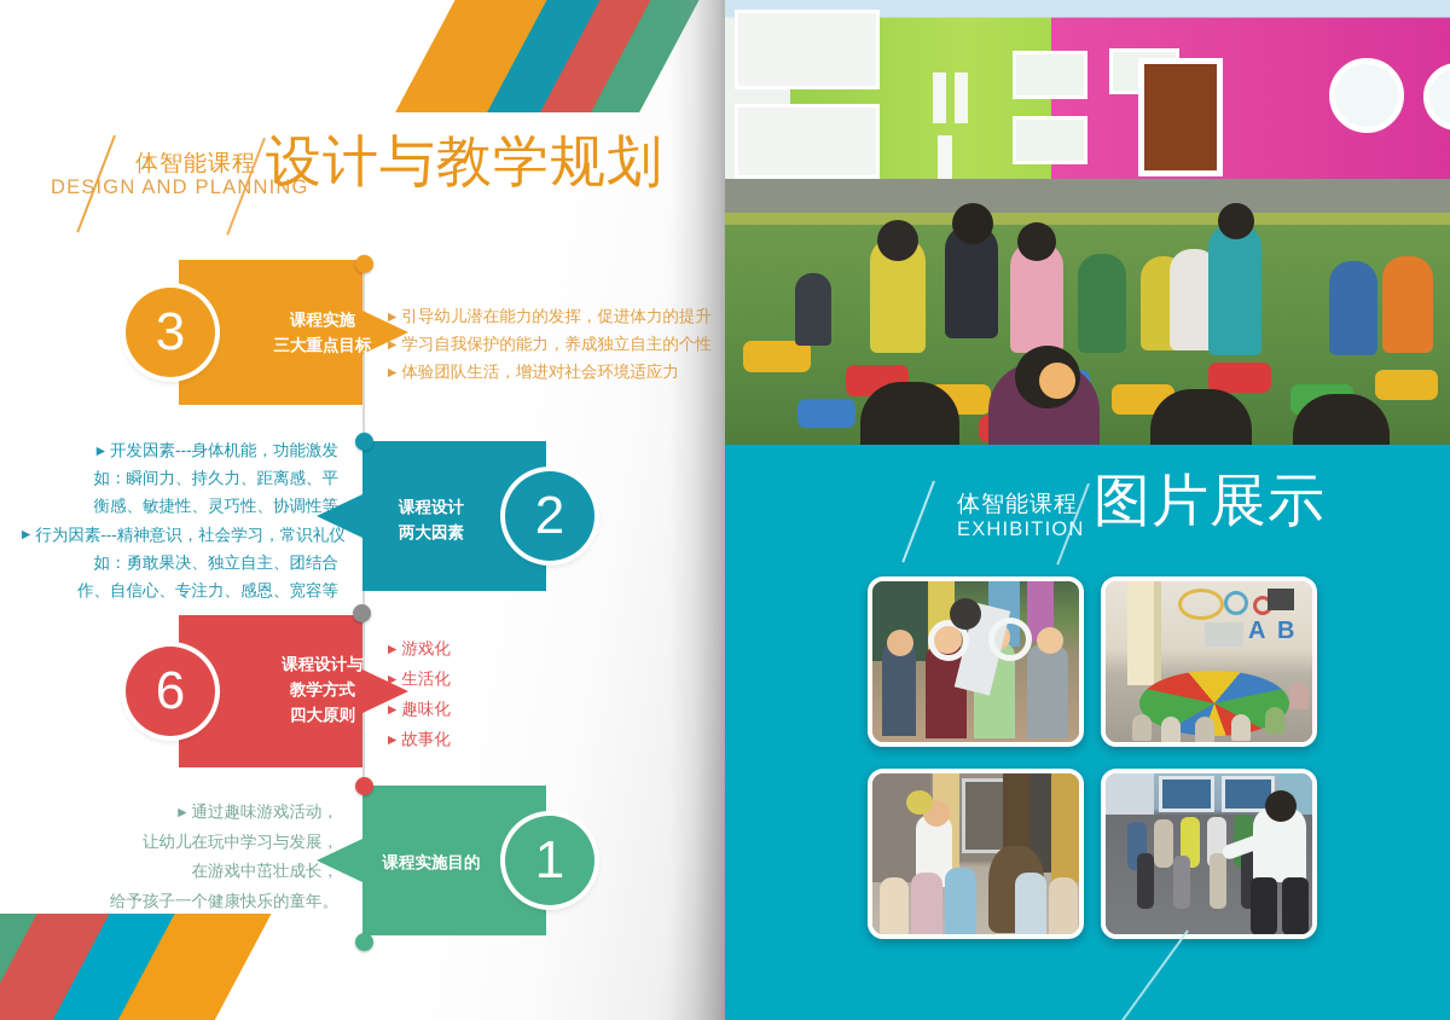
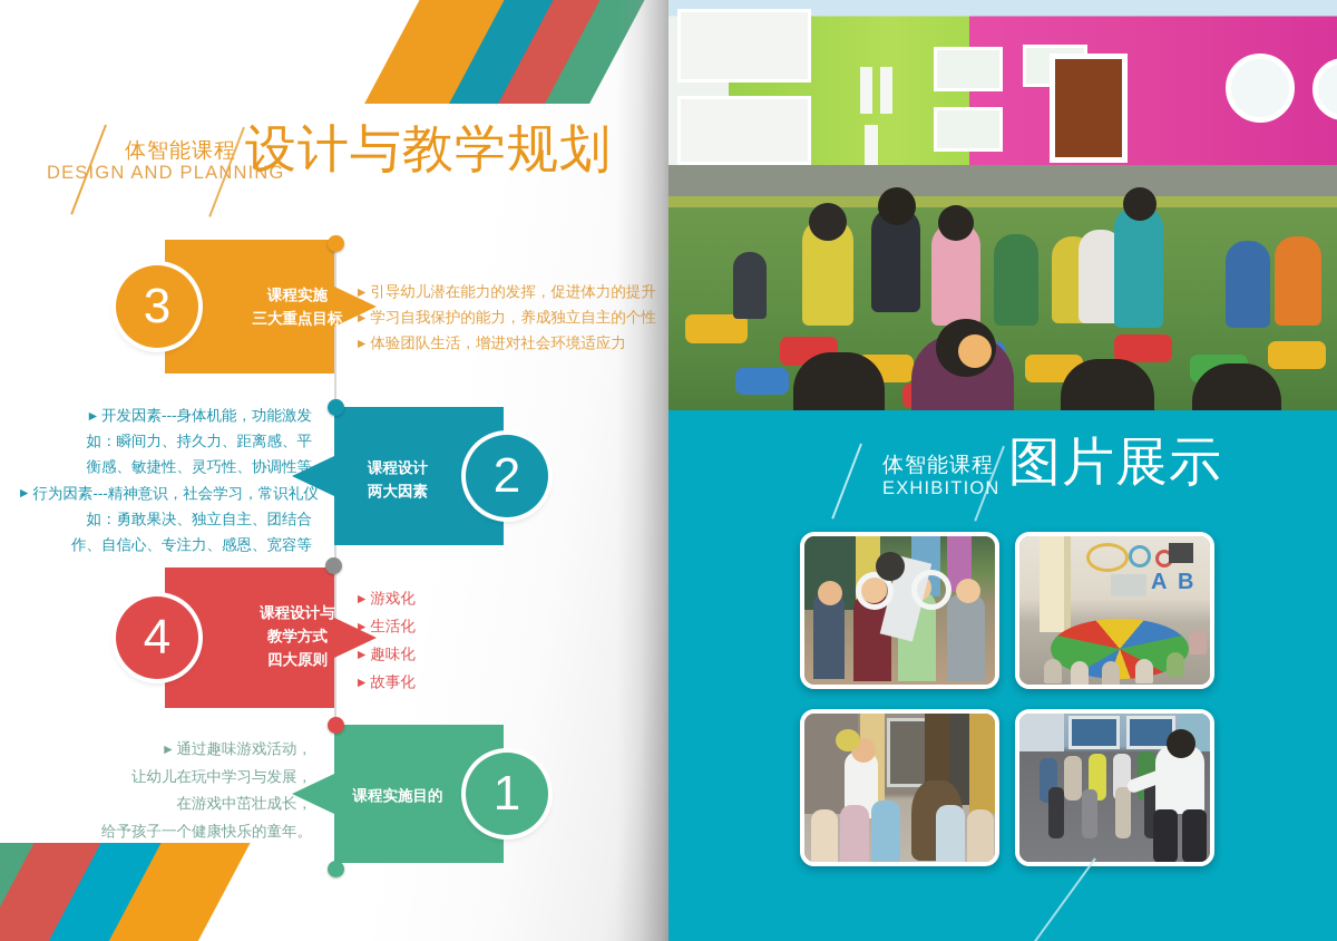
  体智能课程
  DESIGN AND PLANNING
  设计与教学规划
  3
  课程实施
  三大重点目标
  引导幼儿潜在能力的发挥，促进体力
  学习自我保护的能力，养成独立自主
  体验团队生活，增进对社会环境适应
  2
  课程设计
  两大因素
  开发因素---身体机能，功能激发
  如：瞬间力、持久力、距离感、平
  衡感、敏捷性、灵巧性、协调性等
  行为因素---精神意识，社会学习，常识礼仪
  如：勇敢果决、独立自主、团结合
  作、自信心、专注力、感恩、宽容等
- 6
+ 4
  课程设计与
  教学方式
  四大原则
  游戏化
  生活化
  趣味化
  故事化
  1
  课程实施目的
  通过趣味游戏活动，
  让幼儿在玩中学习与发展，
  在游戏中茁壮成长，
  给予孩子一个健康快乐的童年。
  体智能课程
  EXHIBITION
  图片展示
  A
  B
